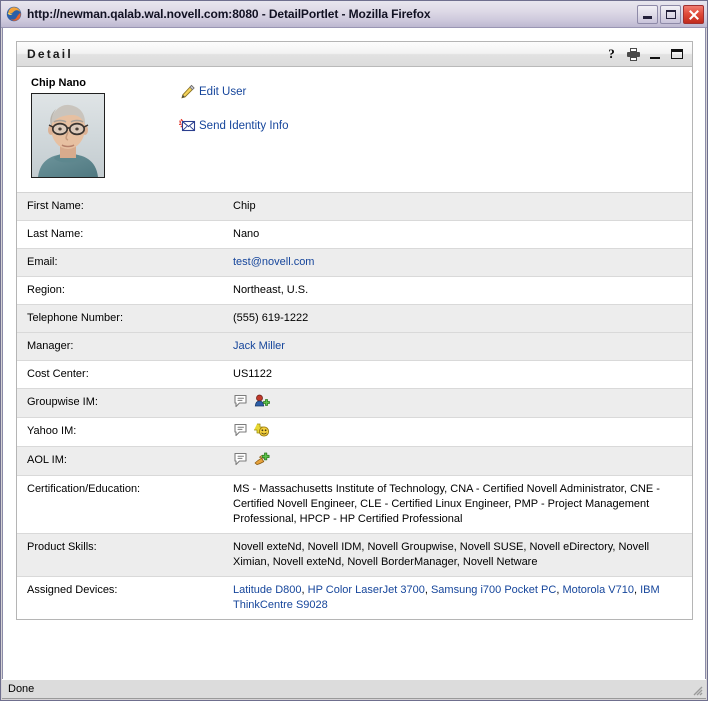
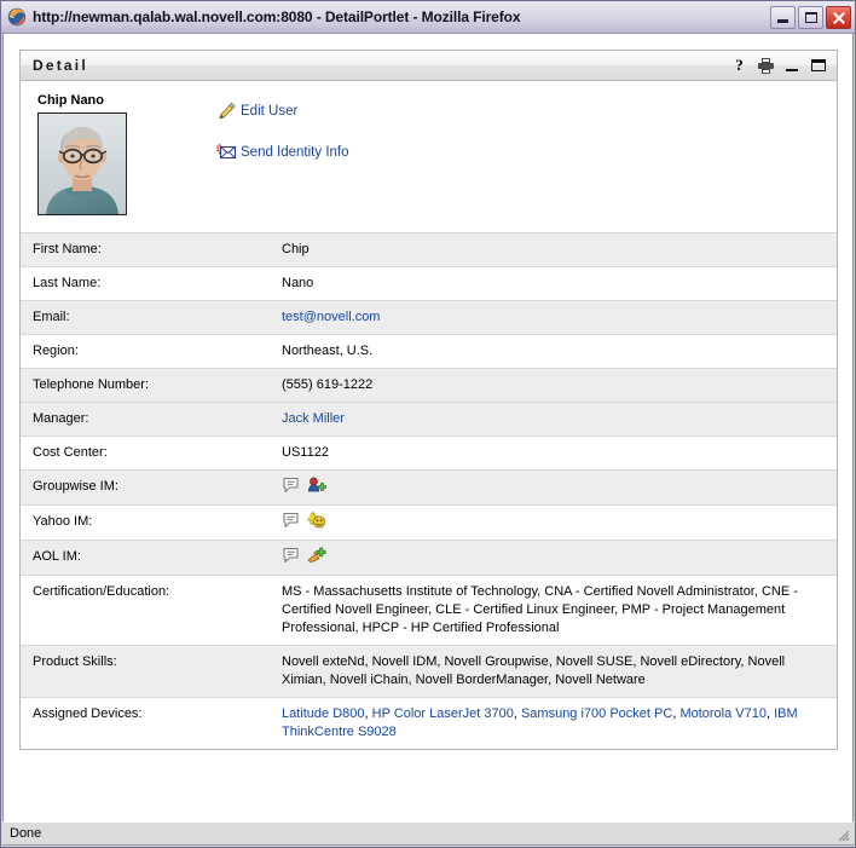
  http://newman.qalab.wal.novell.com:8080 - DetailPortlet - Mozilla Firefox
  Detail
  ?
  Chip Nano
  Edit User
  Send Identity Info
  First Name:	Chip
  Last Name:	Nano
  Email:	test@novell.com
  Region:	Northeast, U.S.
  Telephone Number:	(555) 619-1222
  Manager:	Jack Miller
  Cost Center:	US1122
  Groupwise IM:
  Yahoo IM:
  AOL IM:
  Certification/Education:	MS - Massachusetts Institute of Technology, CNA - Certified Novell Administrator, CNE - Certified Novell Engineer, CLE - Certified Linux Engineer, PMP - Project Management Professional, HPCP - HP Certified Professional
- Product Skills:	Novell exteNd, Novell IDM, Novell Groupwise, Novell SUSE, Novell eDirectory, Novell Ximian, Novell exteNd, Novell BorderManager, Novell Netware
+ Product Skills:	Novell exteNd, Novell IDM, Novell Groupwise, Novell SUSE, Novell eDirectory, Novell Ximian, Novell iChain, Novell BorderManager, Novell Netware
  Assigned Devices:	Latitude D800, HP Color LaserJet 3700, Samsung i700 Pocket PC, Motorola V710, IBM ThinkCentre S9028
  Done
